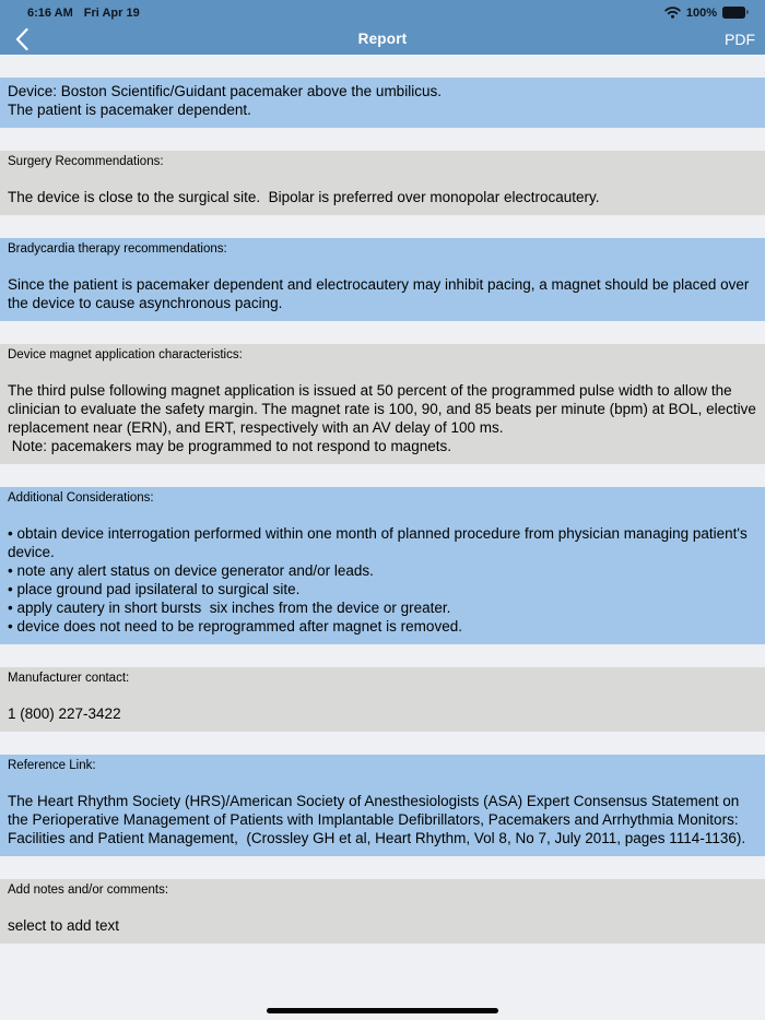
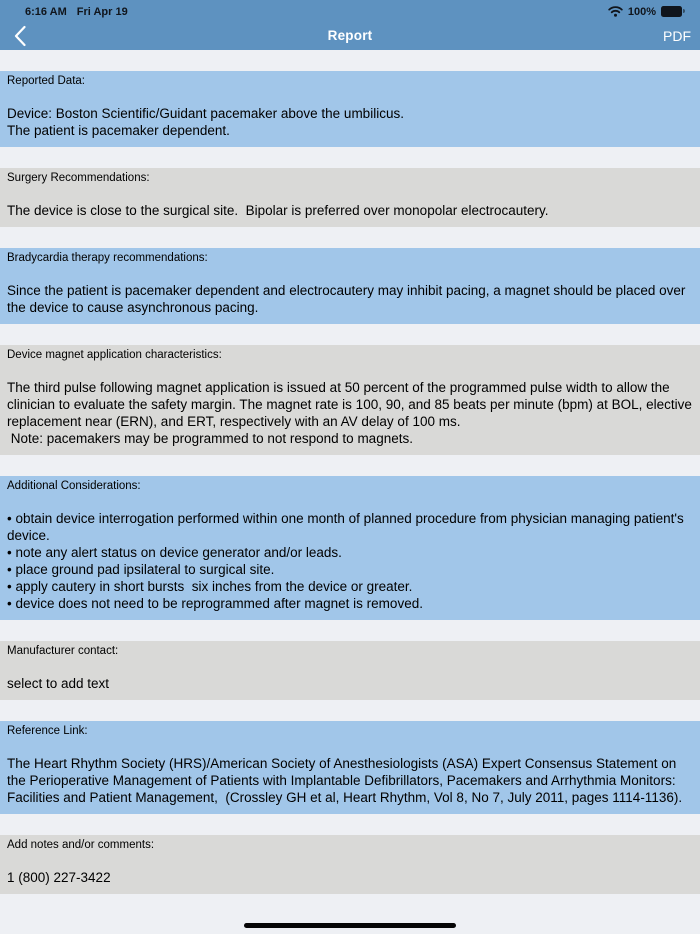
  6:16 AM
  Fri Apr 19
  100%
  Report
  PDF
+ Reported Data:
  Device: Boston Scientific/Guidant pacemaker above the umbilicus.
  The patient is pacemaker dependent.
  Surgery Recommendations:
  The device is close to the surgical site. Bipolar is preferred over monopolar electrocautery.
  Bradycardia therapy recommendations:
  Since the patient is pacemaker dependent and electrocautery may inhibit pacing, a magnet should be placed over the device to cause asynchronous pacing.
  Device magnet application characteristics:
  The third pulse following magnet application is issued at 50 percent of the programmed pulse width to allow the clinician to evaluate the safety margin. The magnet rate is 100, 90, and 85 beats per minute (bpm) at BOL, elective replacement near (ERN), and ERT, respectively with an AV delay of 100 ms.
  Note: pacemakers may be programmed to not respond to magnets.
  Additional Considerations:
  • obtain device interrogation performed within one month of planned procedure from physician managing patient's device.
  • note any alert status on device generator and/or leads.
  • place ground pad ipsilateral to surgical site.
  • apply cautery in short bursts six inches from the device or greater.
  • device does not need to be reprogrammed after magnet is removed.
  Manufacturer contact:
- 1 (800) 227-3422
+ select to add text
  Reference Link:
  The Heart Rhythm Society (HRS)/American Society of Anesthesiologists (ASA) Expert Consensus Statement on the Perioperative Management of Patients with Implantable Defibrillators, Pacemakers and Arrhythmia Monitors: Facilities and Patient Management, (Crossley GH et al, Heart Rhythm, Vol 8, No 7, July 2011, pages 1114-1136).
  Add notes and/or comments:
- select to add text
+ 1 (800) 227-3422
